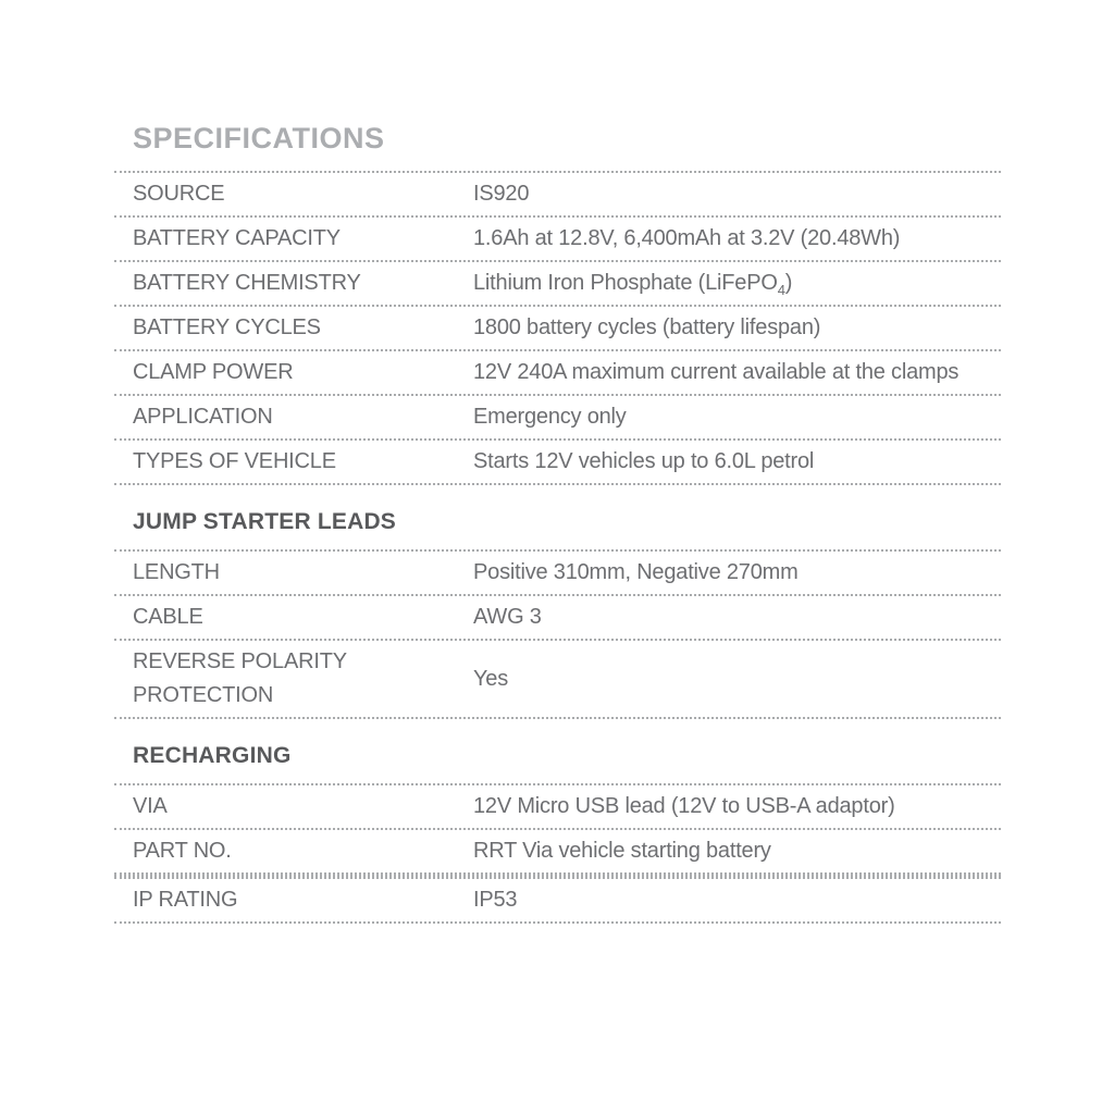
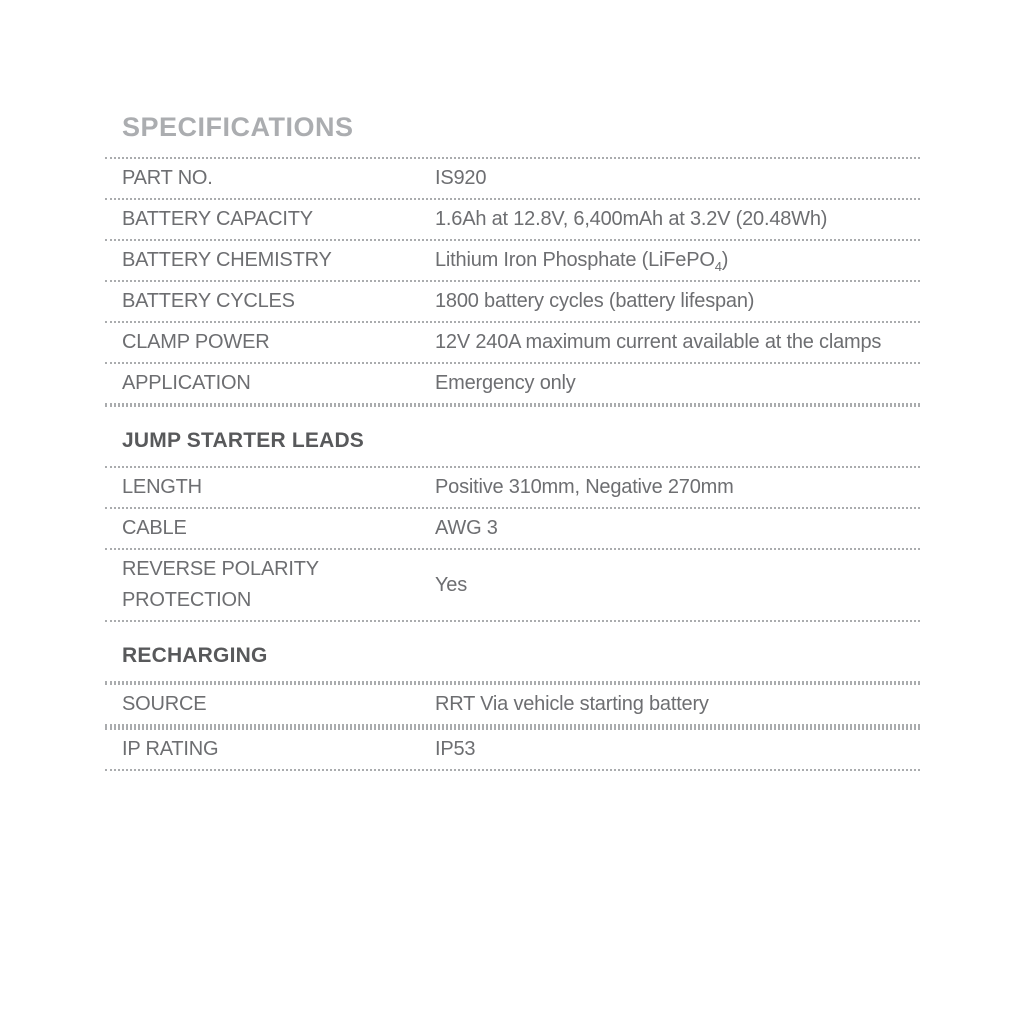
  SPECIFICATIONS
- SOURCE
+ PART NO.
  IS920
  BATTERY CAPACITY
  1.6Ah at 12.8V, 6,400mAh at 3.2V (20.48Wh)
  BATTERY CHEMISTRY
  Lithium Iron Phosphate (LiFePO4)
  BATTERY CYCLES
  1800 battery cycles (battery lifespan)
  CLAMP POWER
  12V 240A maximum current available at the clamps
  APPLICATION
  Emergency only
- TYPES OF VEHICLE
- Starts 12V vehicles up to 6.0L petrol
  JUMP STARTER LEADS
  LENGTH
  Positive 310mm, Negative 270mm
  CABLE
  AWG 3
  REVERSE POLARITY PROTECTION
  Yes
  RECHARGING
- VIA
- 12V Micro USB lead (12V to USB-A adaptor)
- PART NO.
+ SOURCE
  RRT Via vehicle starting battery
  IP RATING
  IP53
